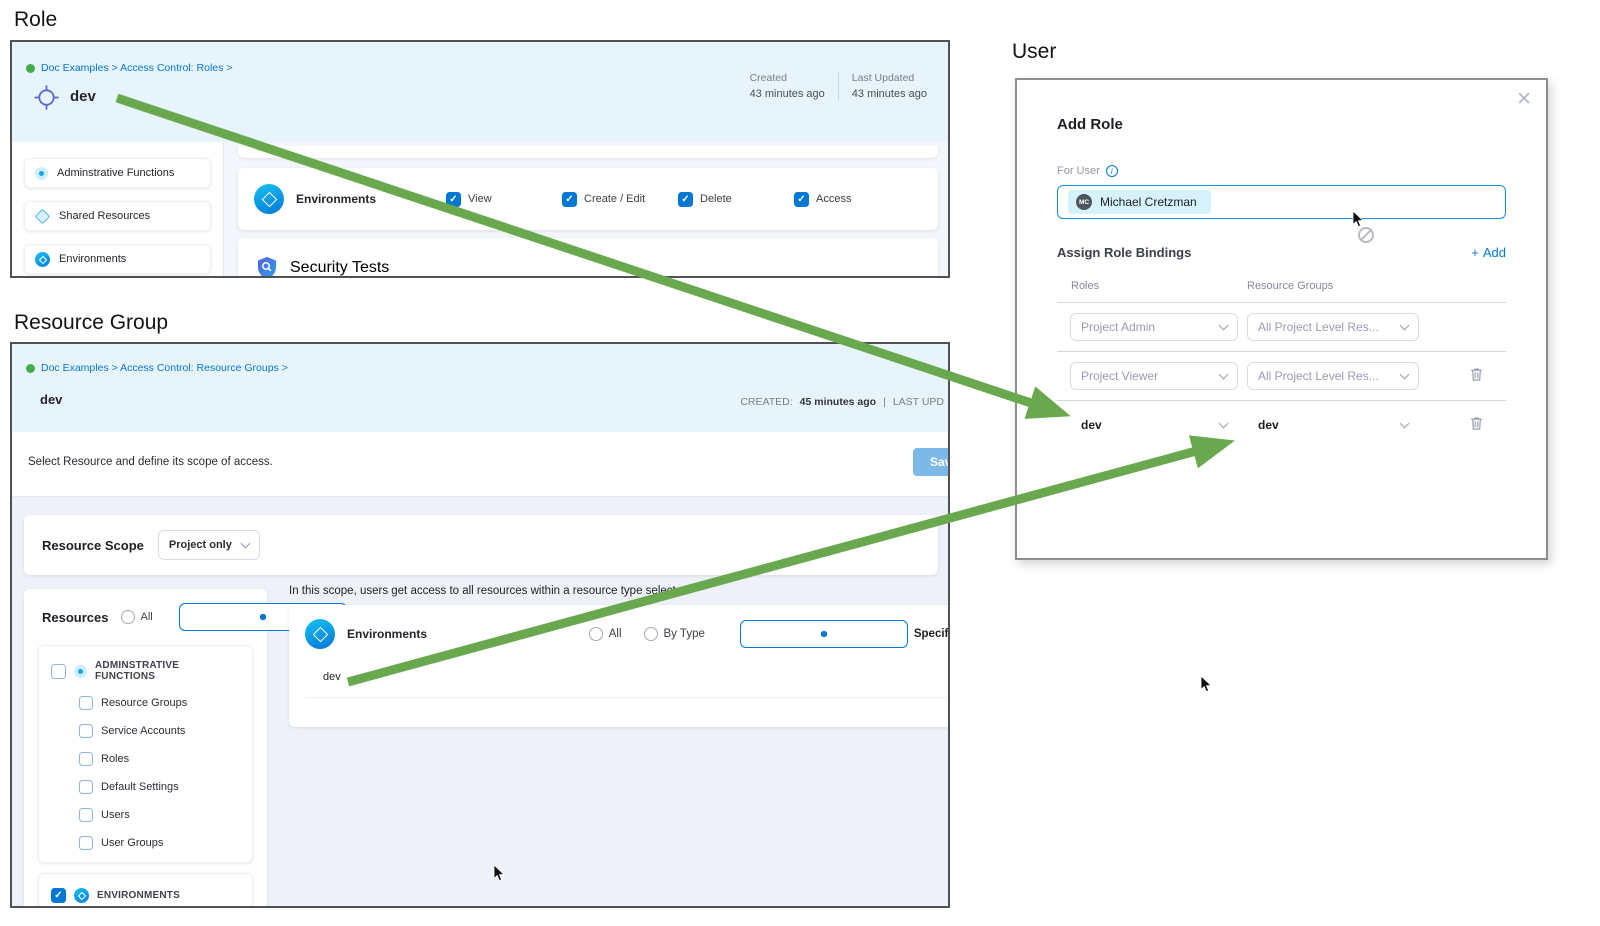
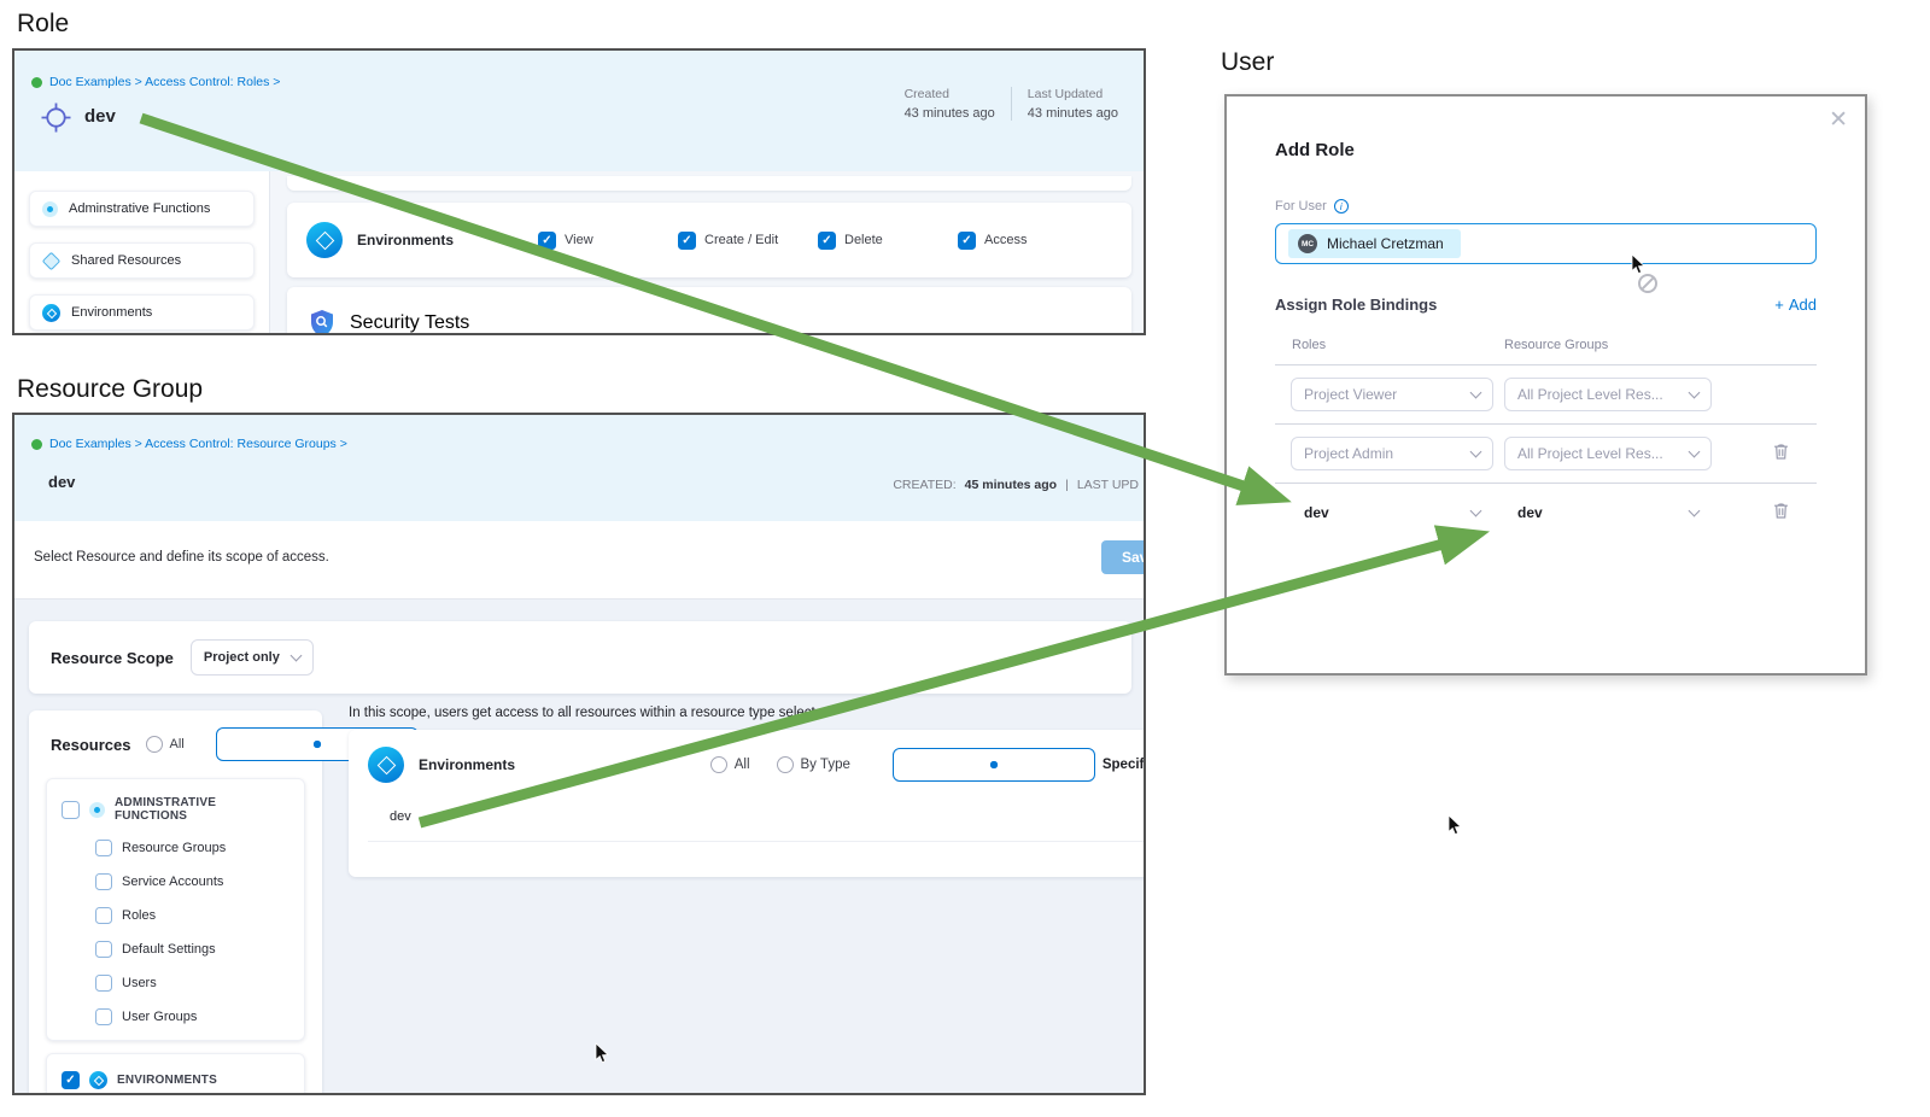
  Role
  Resource Group
  User
  Doc Examples > Access Control: Roles >
  dev
  Created
  43 minutes ago
  Last Updated
  43 minutes ago
  Adminstrative Functions
  Shared Resources
  Environments
  Environments
  ✓
  View
  ✓
  Create / Edit
  ✓
  Delete
  ✓
  Access
  Security Tests
  Doc Examples > Access Control: Resource Groups >
  dev
  CREATED:
  45 minutes ago
  |
  LAST UPD
  Select Resource and define its scope of access.
  Resource Scope
  Project only
  Resources
  All
  ADMINSTRATIVE FUNCTIONS
  Resource Groups
  Service Accounts
  Roles
  Default Settings
  Users
  User Groups
  ✓
  ENVIRONMENTS
  In this scope, users get access to all resources within a resource type sele
  Environments
  All
  By Type
  dev
  ✕
  Add Role
  For User
  i
  Michael Cretzman
  Assign Role Bindings
  +
  Add
  Roles
  Resource Groups
- Project Admin
+ Project Viewer
  All Project Level Res...
- Project Viewer
+ Project Admin
  All Project Level Res...
  dev
  dev
